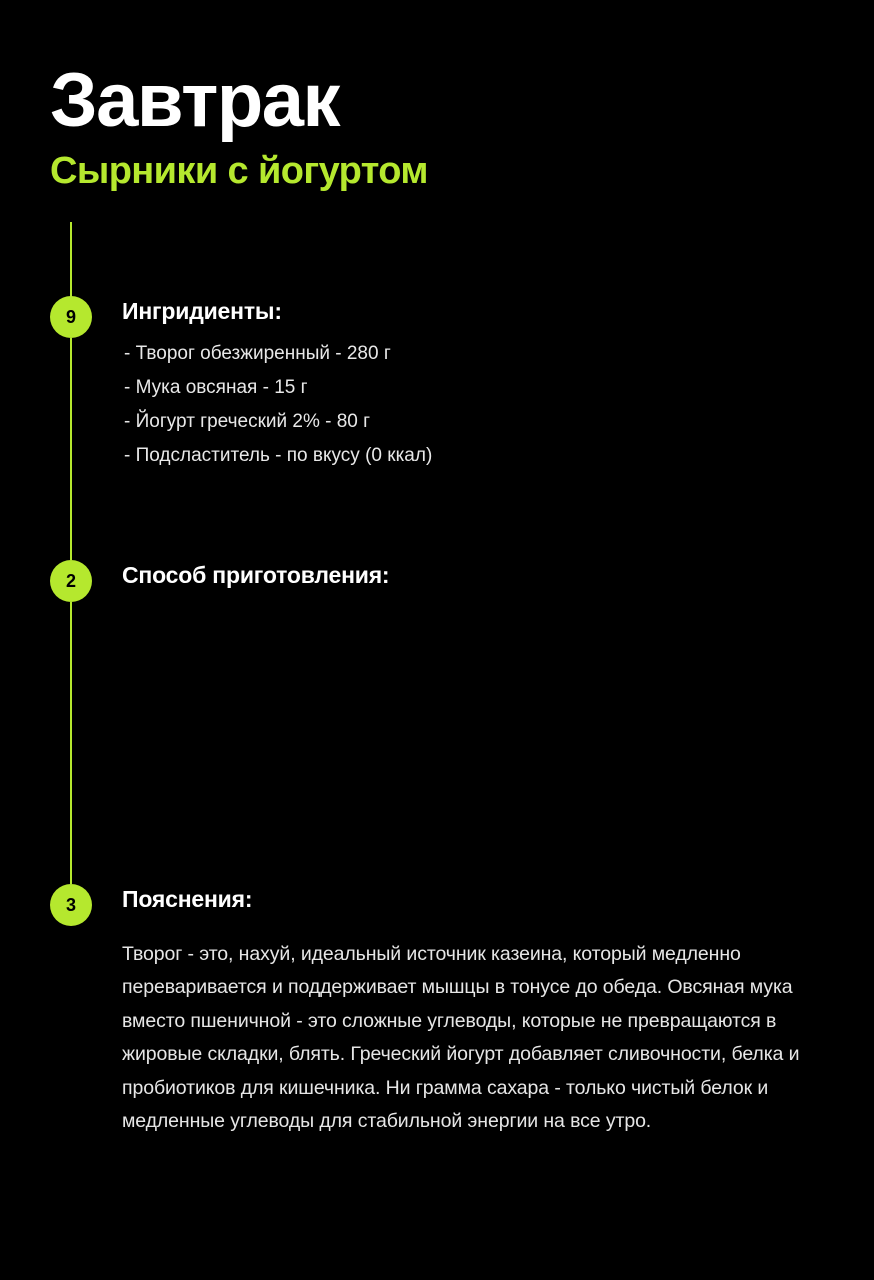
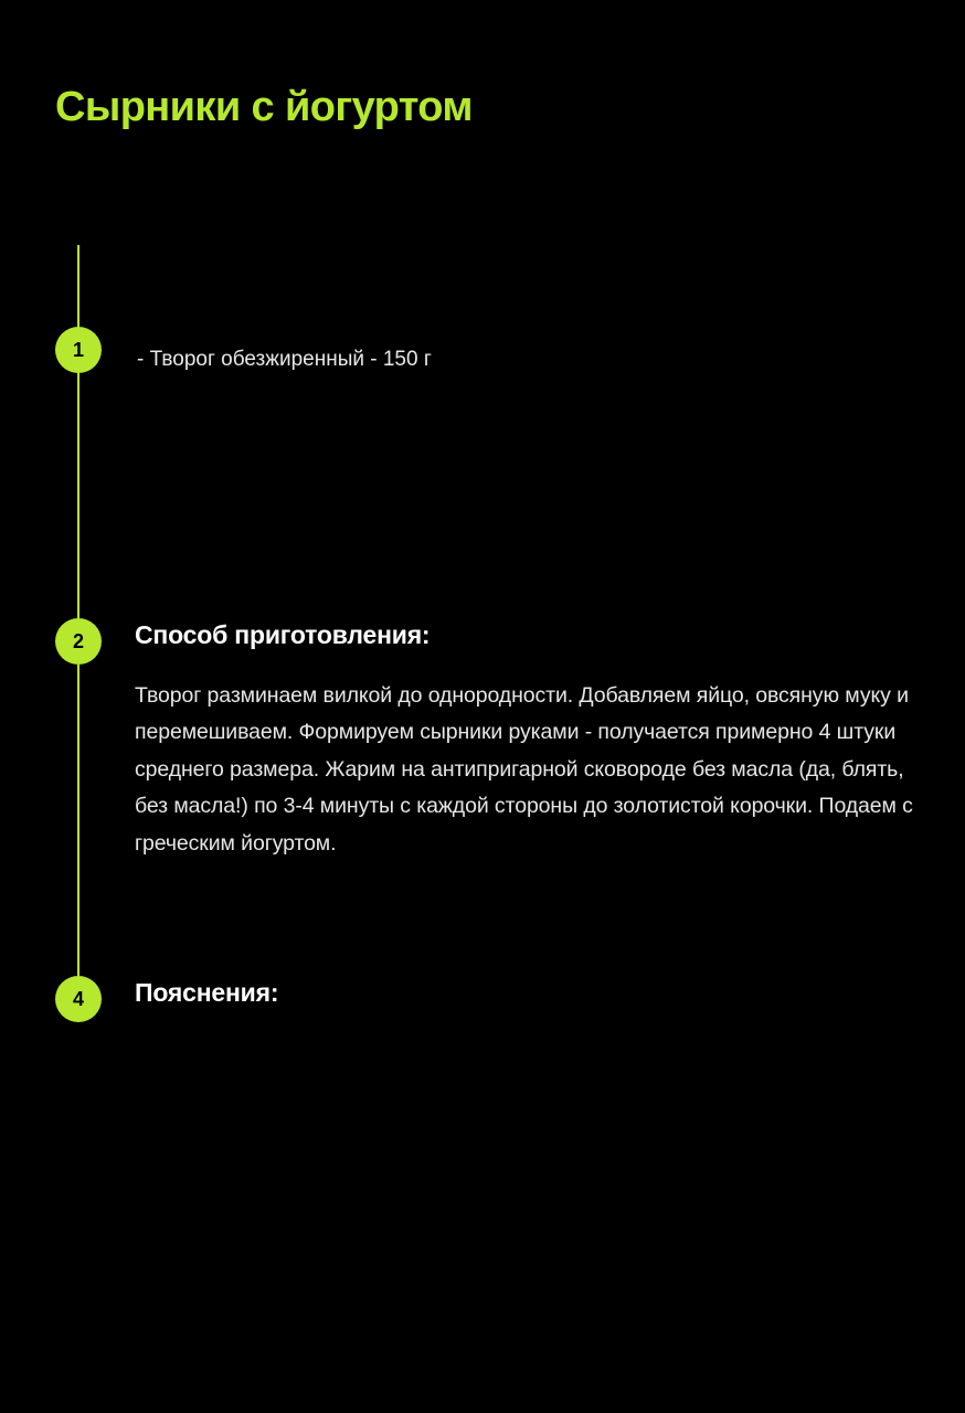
- Завтрак
  Сырники с йогуртом
- 9
+ 1
- Ингридиенты:
- - Творог обезжиренный - 280 г
+ - Творог обезжиренный - 150 г
- - Мука овсяная - 15 г
- - Йогурт греческий 2% - 80 г
- - Подсластитель - по вкусу (0 ккал)
  2
  Способ приготовления:
+ Творог разминаем вилкой до однородности. Добавляем яйцо, овсяную муку и перемешиваем. Формируем сырники руками - получается примерно 4 штуки среднего размера. Жарим на антипригарной сковороде без масла (да, блять, без масла!) по 3-4 минуты с каждой стороны до золотистой корочки. Подаем с греческим йогуртом.
- 3
+ 4
  Пояснения:
- Творог - это, нахуй, идеальный источник казеина, который медленно переваривается и поддерживает мышцы в тонусе до обеда. Овсяная мука вместо пшеничной - это сложные углеводы, которые не превращаются в жировые складки, блять. Греческий йогурт добавляет сливочности, белка и пробиотиков для кишечника. Ни грамма сахара - только чистый белок и медленные углеводы для стабильной энергии на все утро.
